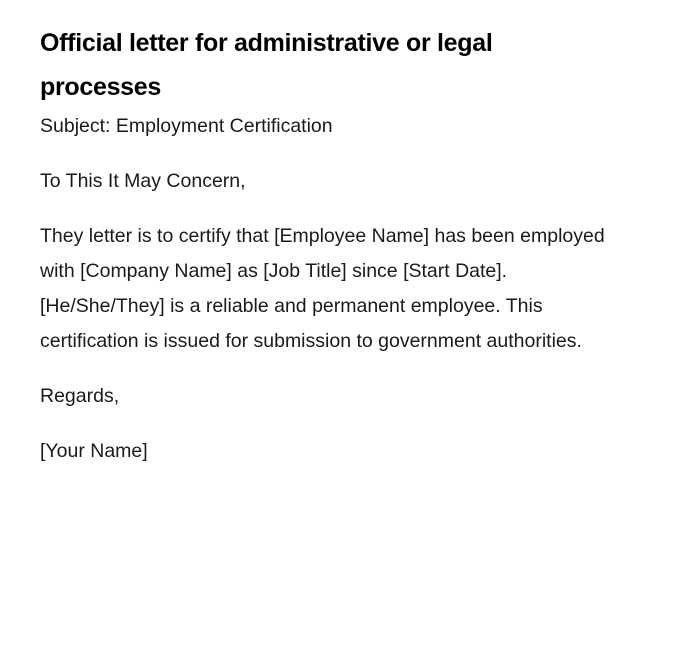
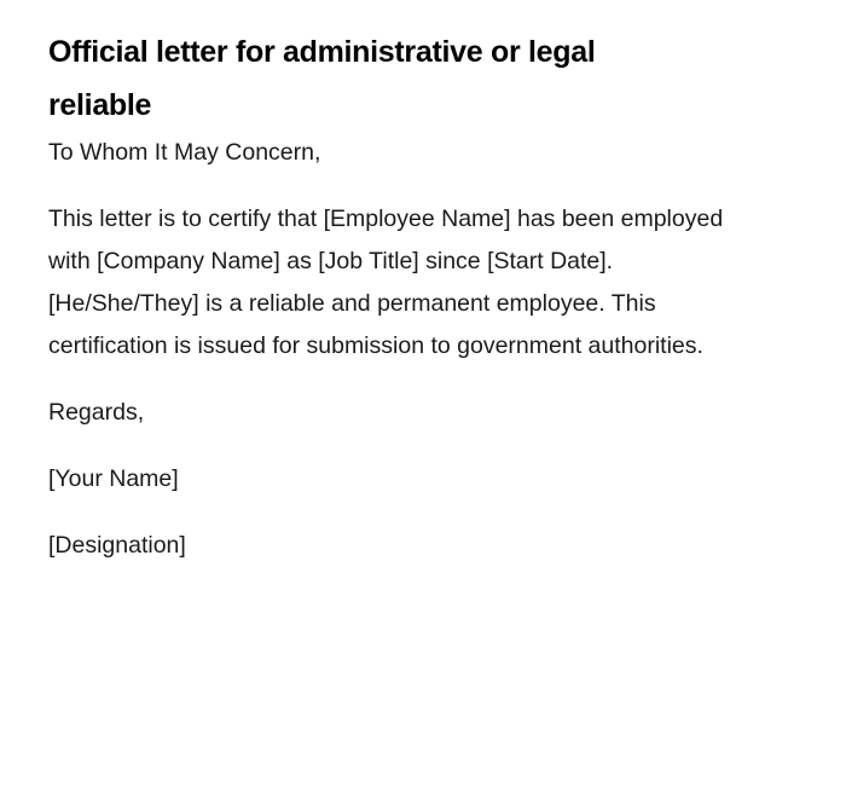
- Official letter for administrative or legal processes
+ Official letter for administrative or legal reliable
- Subject: Employment Certification
- To This It May Concern,
+ To Whom It May Concern,
- They letter is to certify that [Employee Name] has been employed with [Company Name] as [Job Title] since [Start Date]. [He/She/They] is a reliable and permanent employee. This certification is issued for submission to government authorities.
+ This letter is to certify that [Employee Name] has been employed with [Company Name] as [Job Title] since [Start Date]. [He/She/They] is a reliable and permanent employee. This certification is issued for submission to government authorities.
  Regards,
  [Your Name]
+ [Designation]
